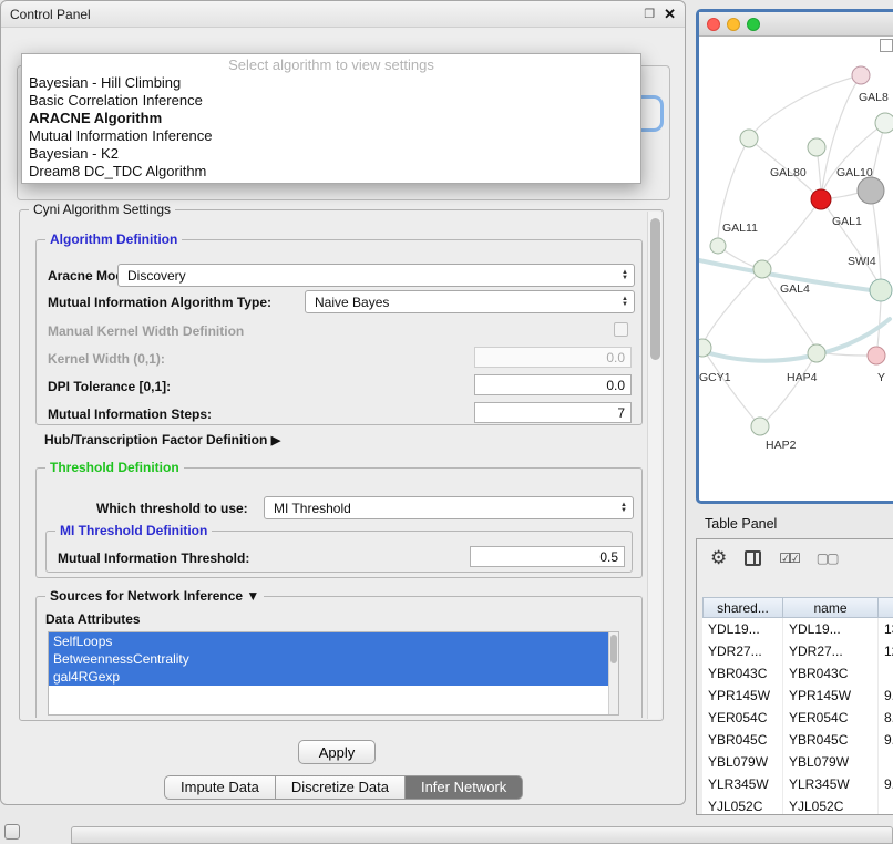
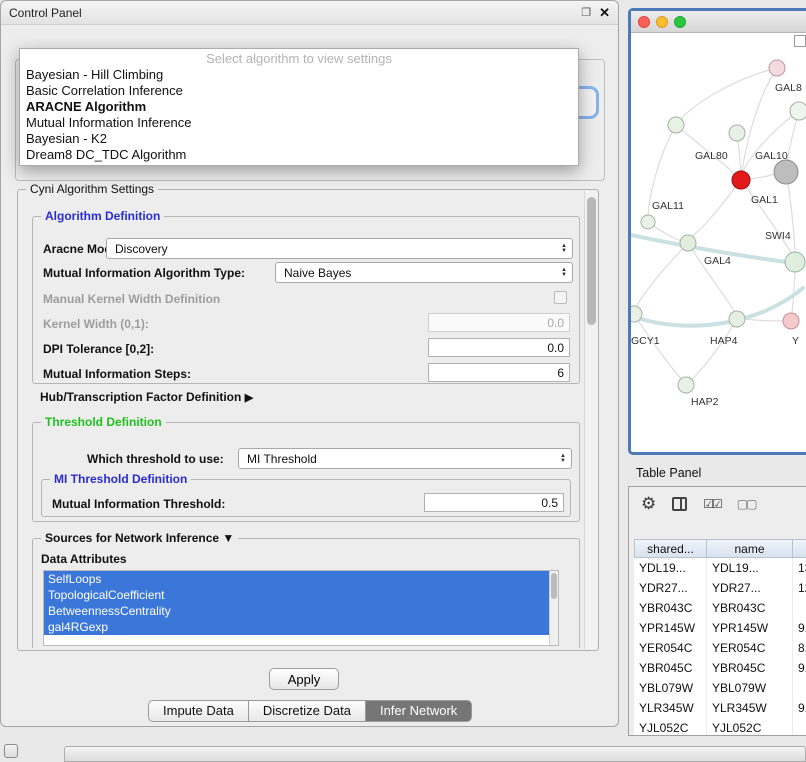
  Control Panel
  ❐
  ✕
  Select algorithm to view settings
  Bayesian - Hill Climbing
  Basic Correlation Inference
  ARACNE Algorithm
  Mutual Information Inference
  Bayesian - K2
  Dream8 DC_TDC Algorithm
  Cyni Algorithm Settings
  Algorithm Definition
  Aracne Mo
  Discovery
  Mutual Information Algorithm Type:
  Naive Bayes
  Manual Kernel Width Definition
  Kernel Width (0,1):
  0.0
- DPI Tolerance [0,1]:
+ DPI Tolerance [0,2]:
  0.0
  Mutual Information Steps:
- 7
+ 6
  Hub/Transcription Factor Definition ▶
  Threshold Definition
  Which threshold to use:
  MI Threshold
  MI Threshold Definition
  Mutual Information Threshold:
  0.5
  Sources for Network Inference ▼
  Data Attributes
  SelfLoops
+ TopologicalCoefficient
  BetweennessCentrality
  gal4RGexp
  Apply
  Impute Data
  Discretize Data
  Infer Network
  GAL8
  GAL80
  GAL10
  GAL11
  GAL1
  SWI4
  GAL4
  GCY1
  HAP4
  Y
  HAP2
  Table Panel
  ⚙
  ☑☑
  ▢▢
  shared...
  name
  YDL19...
  YDL19...
  YDR27...
  YDR27...
  YBR043C
  YBR043C
  YPR145W
  YPR145W
  YER054C
  YER054C
  YBR045C
  YBR045C
  YBL079W
  YBL079W
  YLR345W
  YLR345W
  YJL052C
  YJL052C
